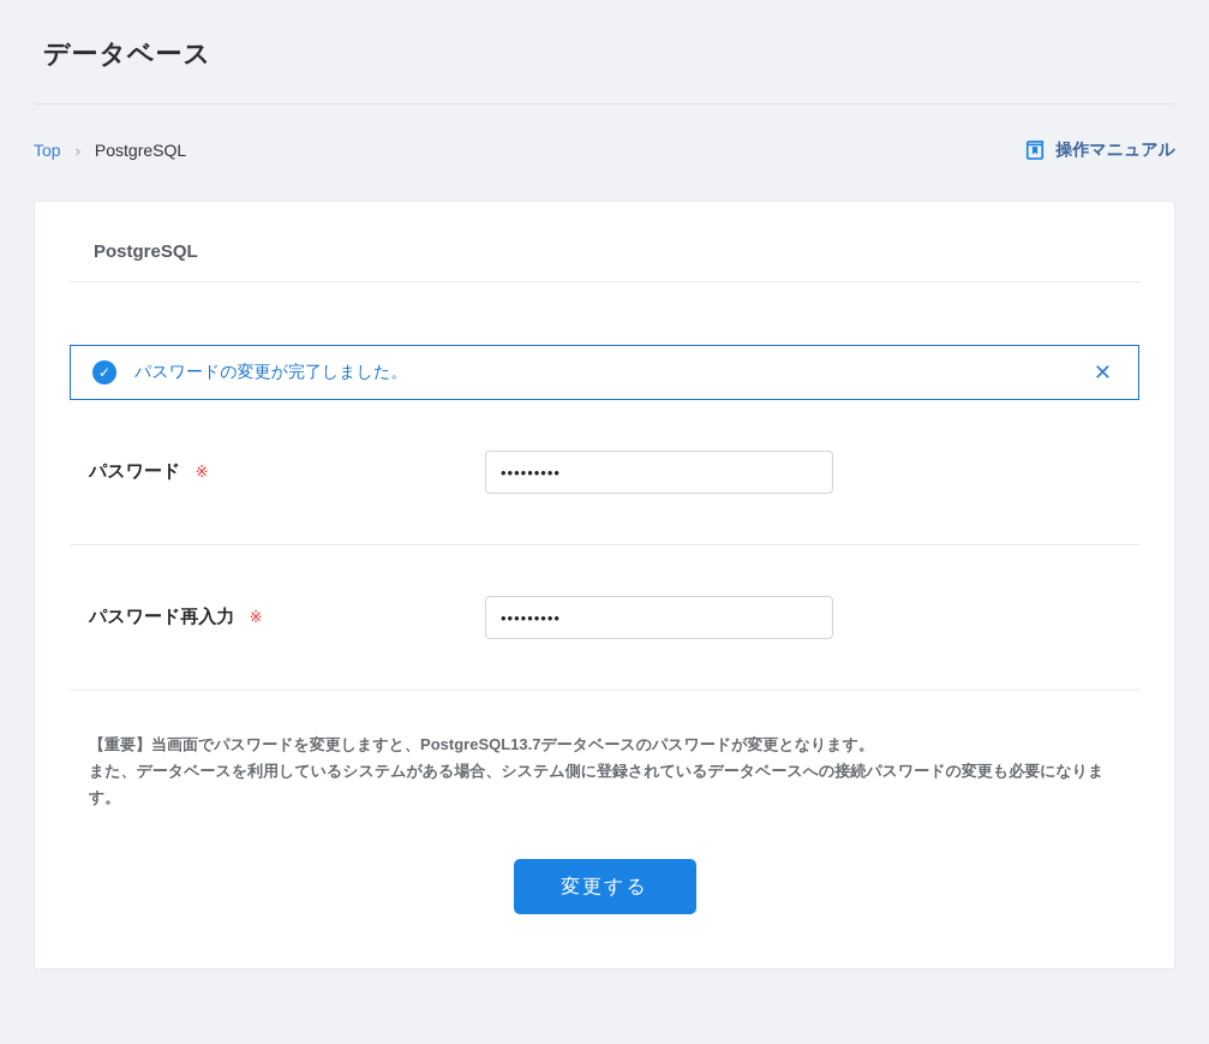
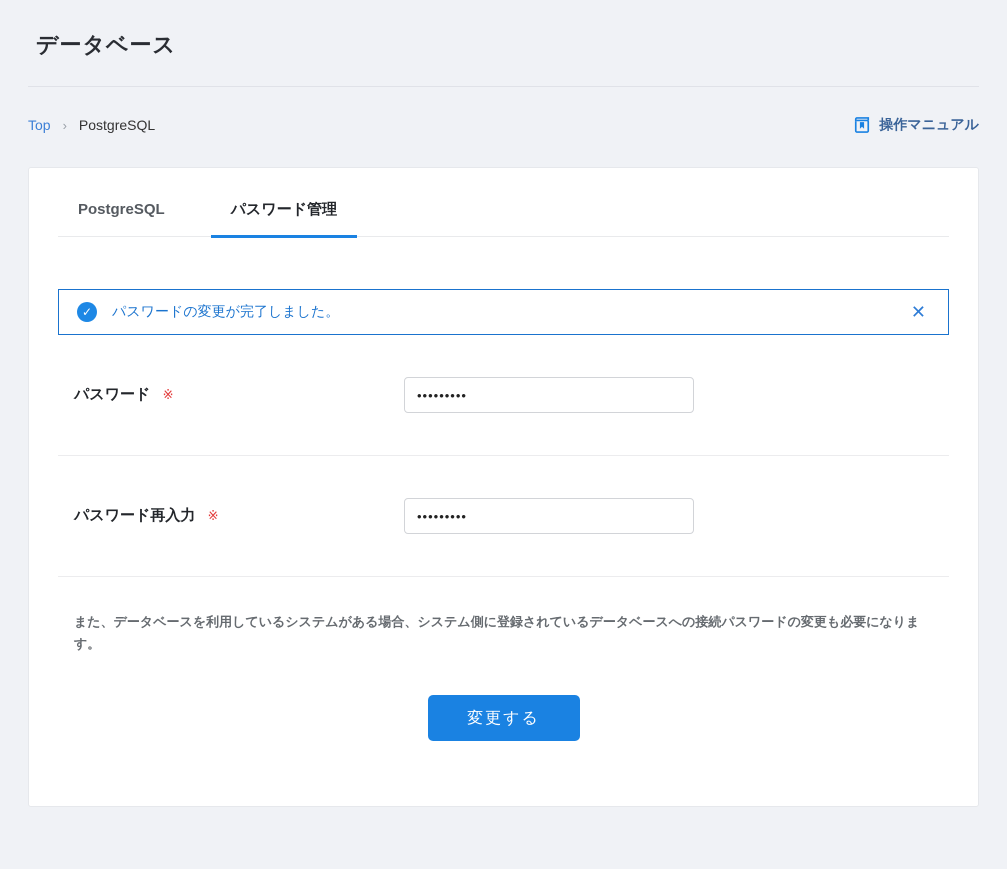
  データベース
  Top
  ›
  PostgreSQL
  操作マニュアル
  PostgreSQL
+ パスワード管理
  ✓
  パスワードの変更が完了しました。
  ✕
  パスワード ※
  •••••••••
  パスワード再入力 ※
  •••••••••
- 【重要】当画面でパスワードを変更しますと、PostgreSQL13.7データベースのパスワードが変更となります。
  また、データベースを利用しているシステムがある場合、システム側に登録されているデータベースへの接続パスワードの変更も必要になります。
  変更する
